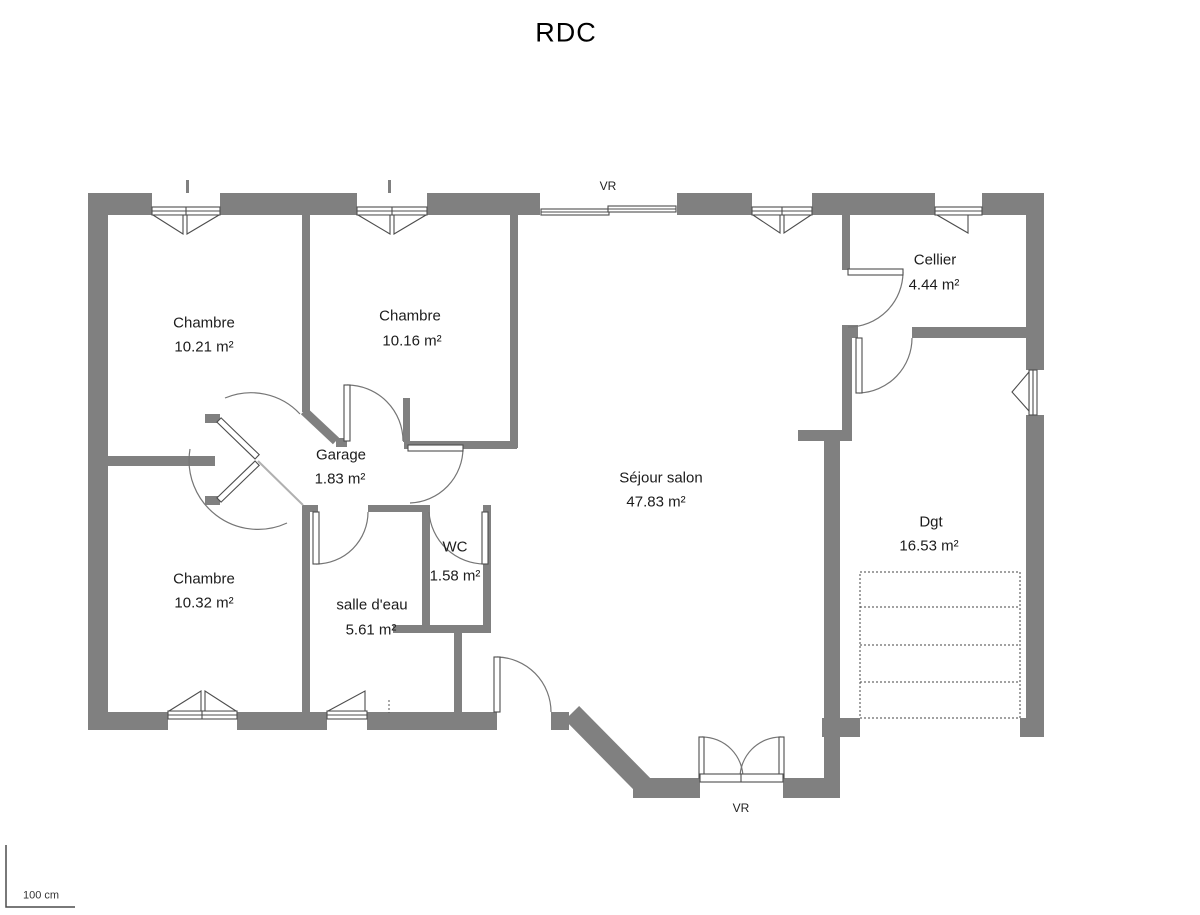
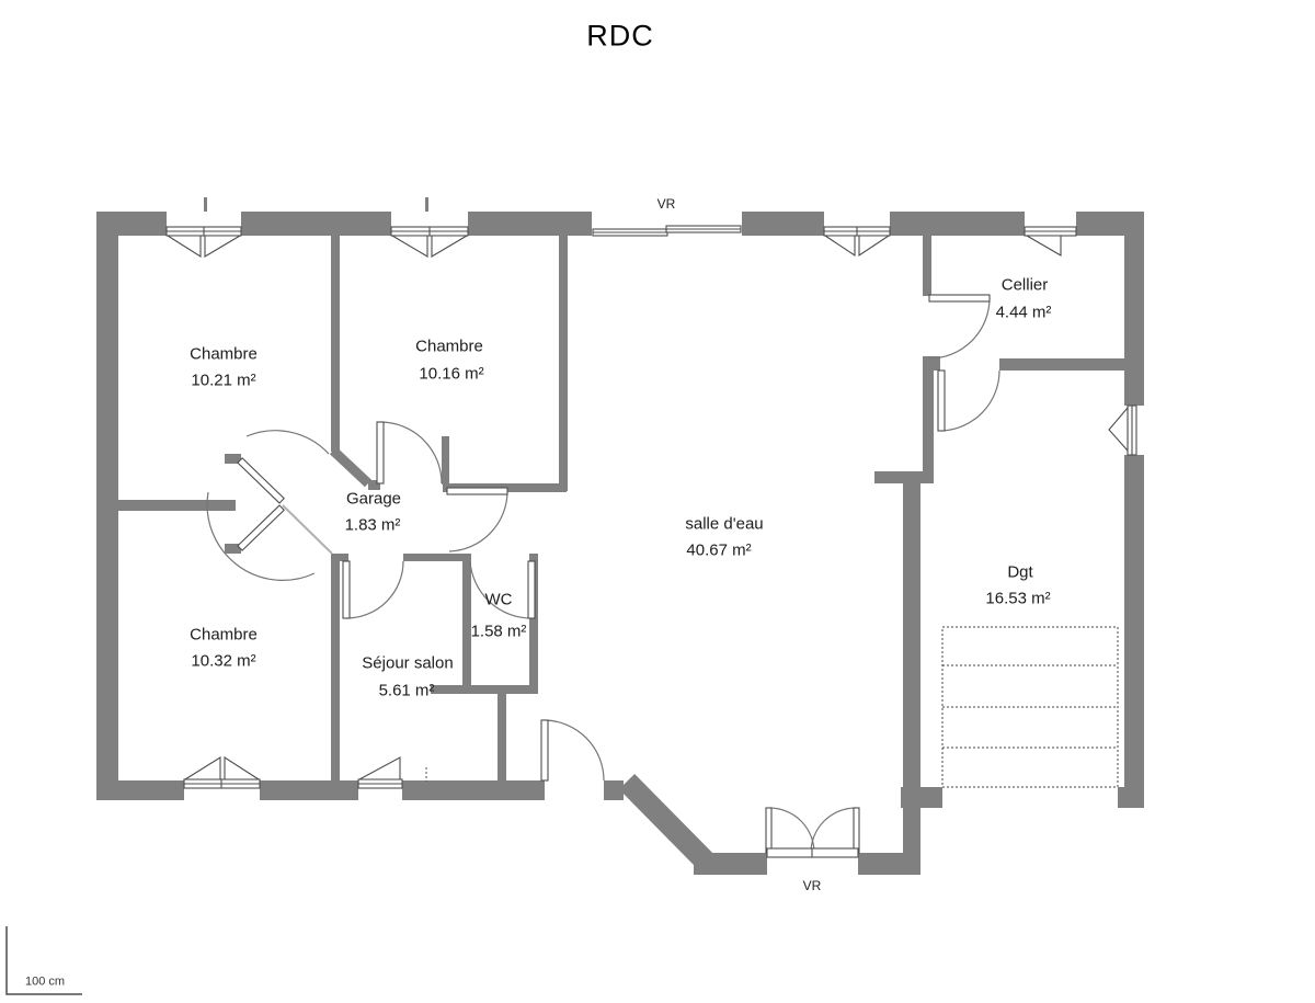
  RDC
  Chambre
  10.21 m²
  Chambre
  10.16 m²
  Chambre
  10.32 m²
  Garage
  1.83 m²
  WC
  1.58 m²
- salle d'eau
+ Séjour salon
  5.61 m²
- Séjour salon
+ salle d'eau
- 47.83 m²
+ 40.67 m²
  Cellier
  4.44 m²
  Dgt
  16.53 m²
  VR
  VR
  100 cm
